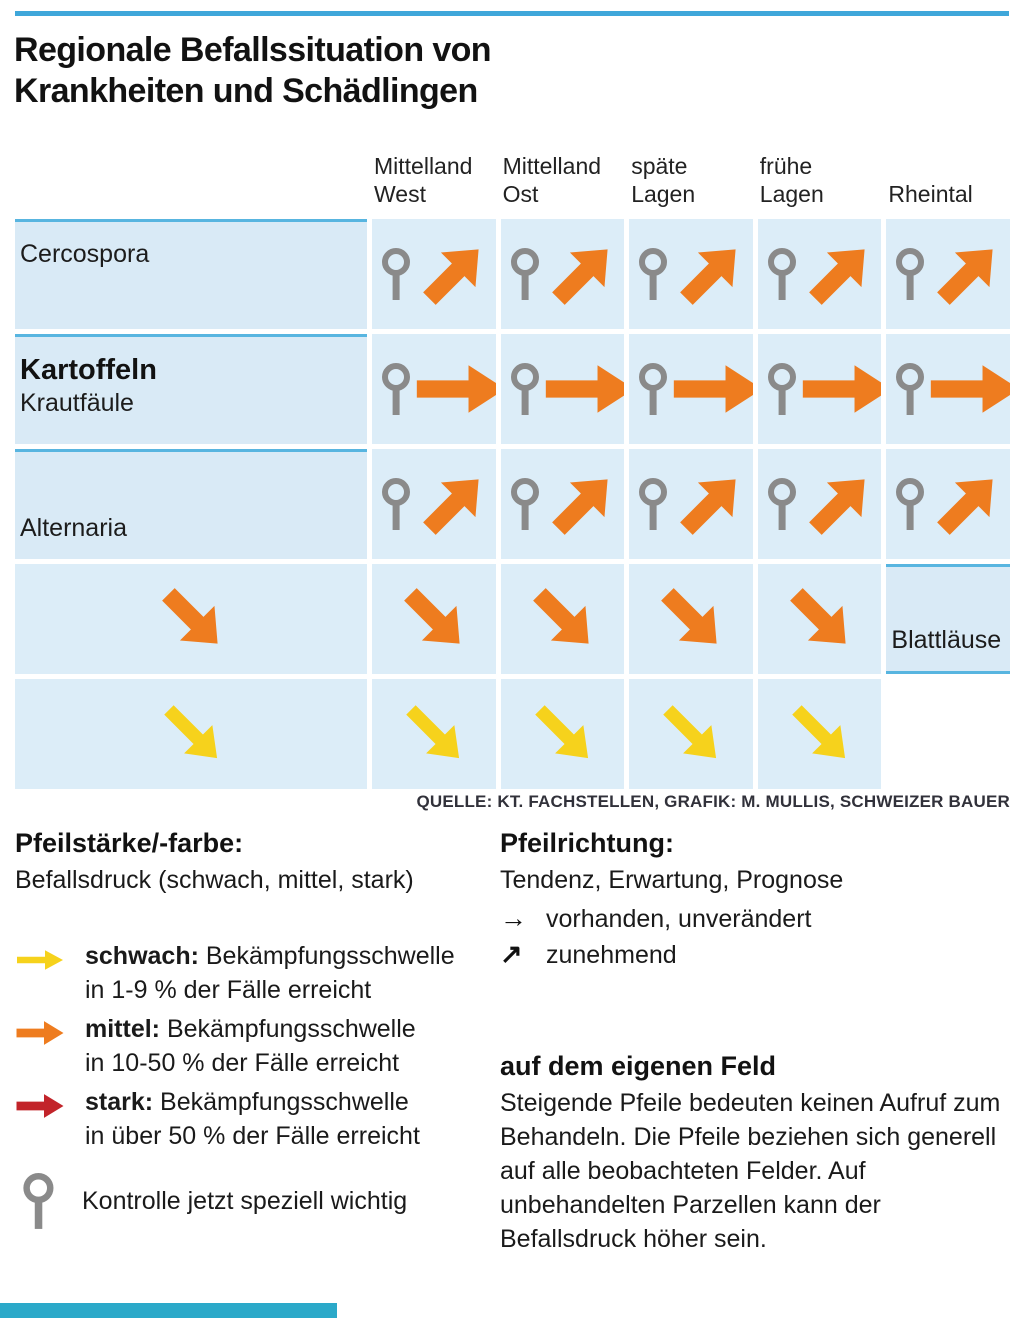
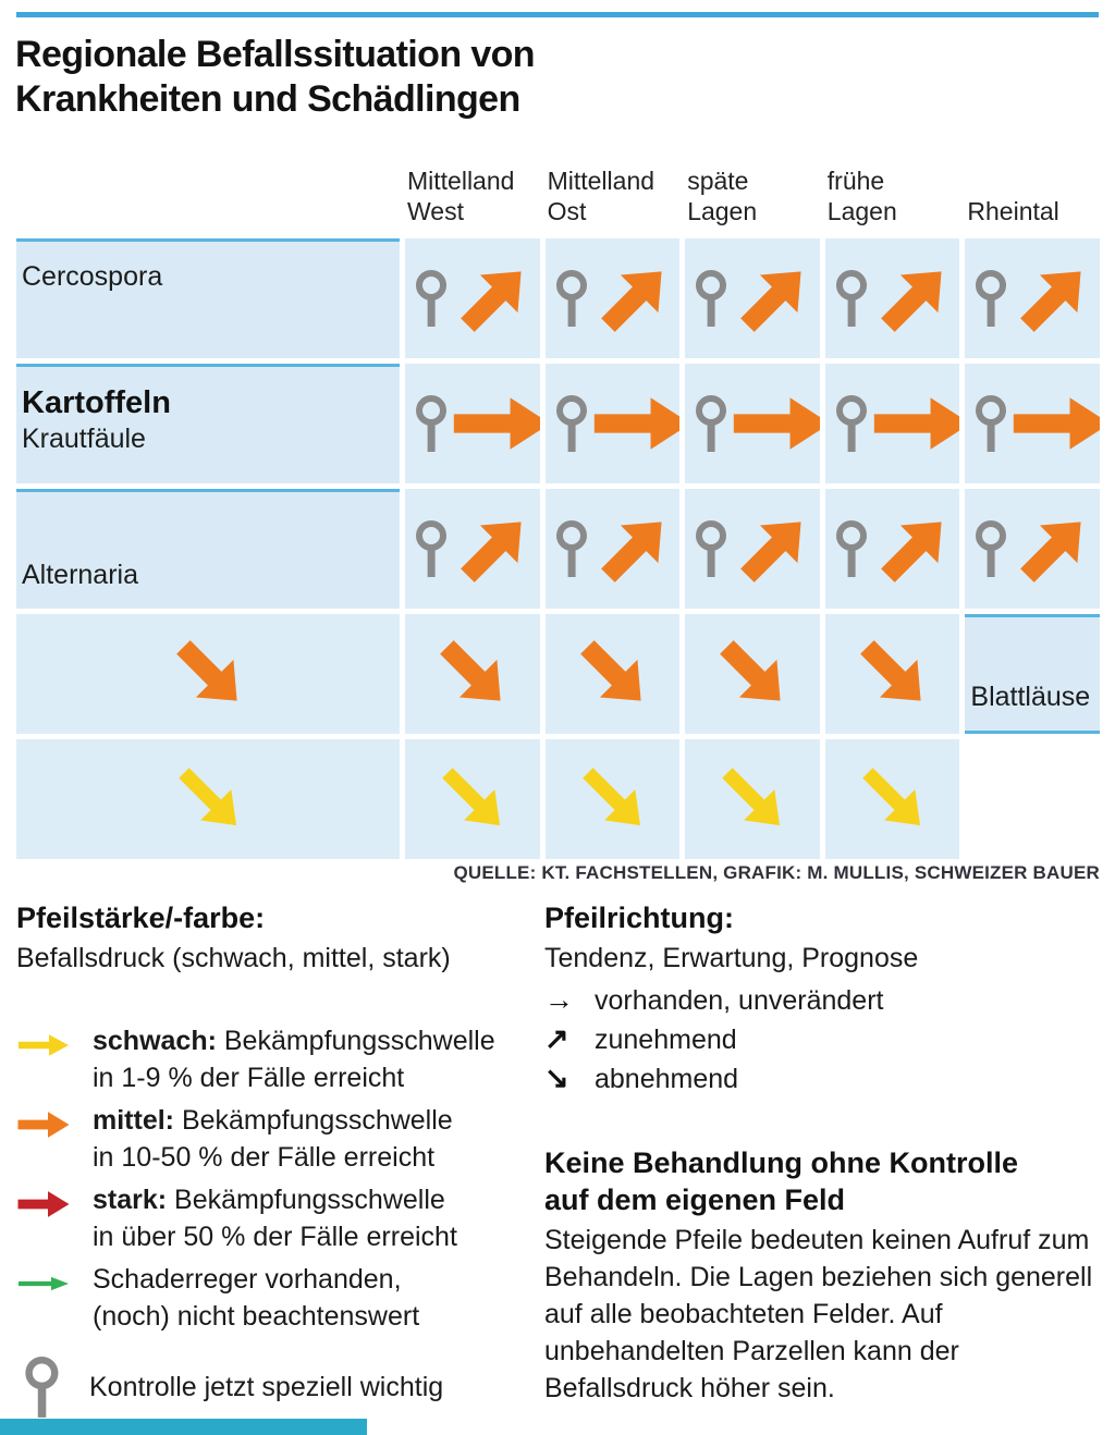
  Regionale Befallssituation von
  Krankheiten und Schädlingen
  Mittelland West
  Mittelland Ost
  späte Lagen
  frühe Lagen
  Rheintal
  Cercospora
  Kartoffeln
  Krautfäule
  Alternaria
  Blattläuse
  QUELLE: KT. FACHSTELLEN, GRAFIK: M. MULLIS, SCHWEIZER BAUER
  Pfeilstärke/-farbe:
  Befallsdruck (schwach, mittel, stark)
  schwach: Bekämpfungsschwelle
  in 1-9 % der Fälle erreicht
  mittel: Bekämpfungsschwelle
  in 10-50 % der Fälle erreicht
  stark: Bekämpfungsschwelle
  in über 50 % der Fälle erreicht
+ Schaderreger vorhanden,
+ (noch) nicht beachtenswert
  Kontrolle jetzt speziell wichtig
  Pfeilrichtung:
  Tendenz, Erwartung, Prognose
  →
  vorhanden, unverändert
  ↗
  zunehmend
+ ↘
+ abnehmend
+ Keine Behandlung ohne Kontrolle
  auf dem eigenen Feld
- Steigende Pfeile bedeuten keinen Aufruf zum Behandeln. Die Pfeile beziehen sich generell auf alle beobachteten Felder. Auf unbehandelten Parzellen kann der Befallsdruck höher sein.
+ Steigende Pfeile bedeuten keinen Aufruf zum Behandeln. Die Lagen beziehen sich generell auf alle beobachteten Felder. Auf unbehandelten Parzellen kann der Befallsdruck höher sein.
